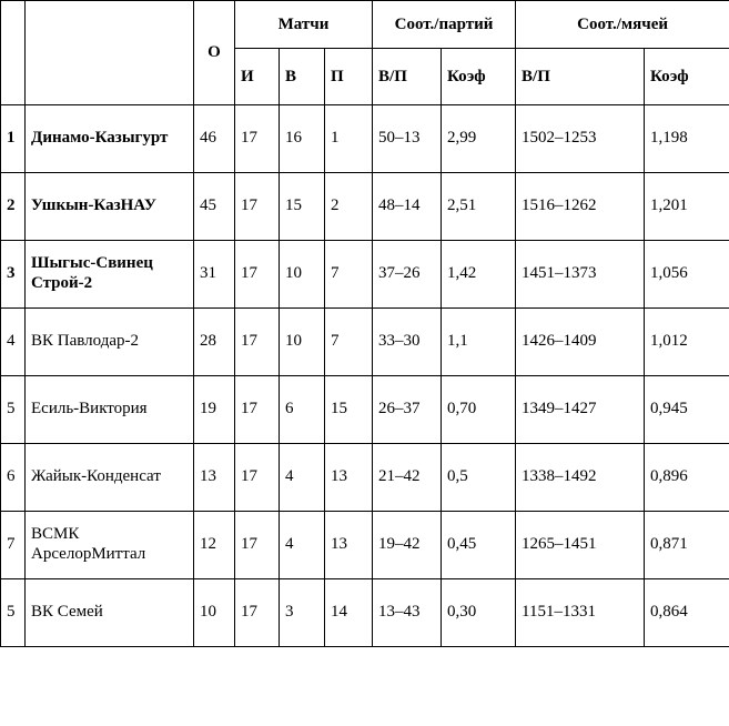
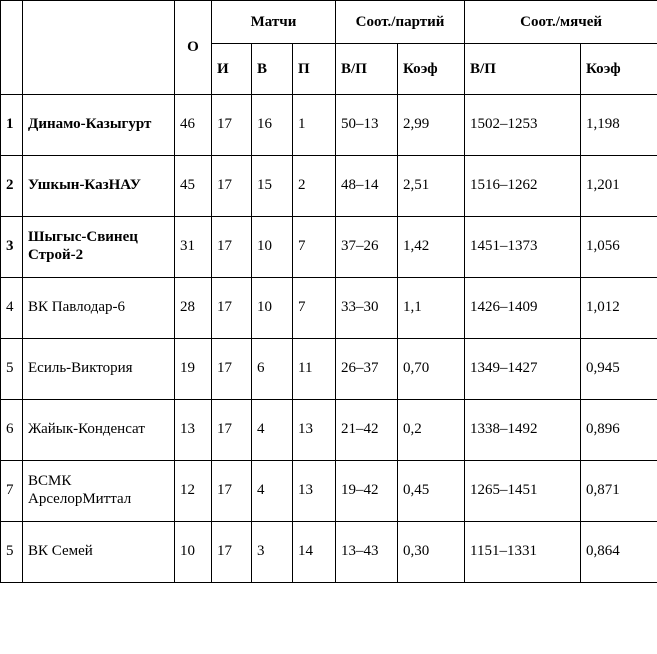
  		О	Матчи	Соот./партий	Соот./мячей
  И	В	П	В/П	Коэф	В/П	Коэф
  1	Динамо-Казыгурт	46	17	16	1	50–13	2,99	1502–1253	1,198
  2	Ушкын-КазНАУ	45	17	15	2	48–14	2,51	1516–1262	1,201
  3	Шыгыс-Свинец Строй-2	31	17	10	7	37–26	1,42	1451–1373	1,056
- 4	ВК Павлодар-2	28	17	10	7	33–30	1,1	1426–1409	1,012
+ 4	ВК Павлодар-6	28	17	10	7	33–30	1,1	1426–1409	1,012
- 5	Есиль-Виктория	19	17	6	15	26–37	0,70	1349–1427	0,945
+ 5	Есиль-Виктория	19	17	6	11	26–37	0,70	1349–1427	0,945
- 6	Жайык-Конденсат	13	17	4	13	21–42	0,5	1338–1492	0,896
+ 6	Жайык-Конденсат	13	17	4	13	21–42	0,2	1338–1492	0,896
  7	ВСМК АрселорМиттал	12	17	4	13	19–42	0,45	1265–1451	0,871
  5	ВК Семей	10	17	3	14	13–43	0,30	1151–1331	0,864
